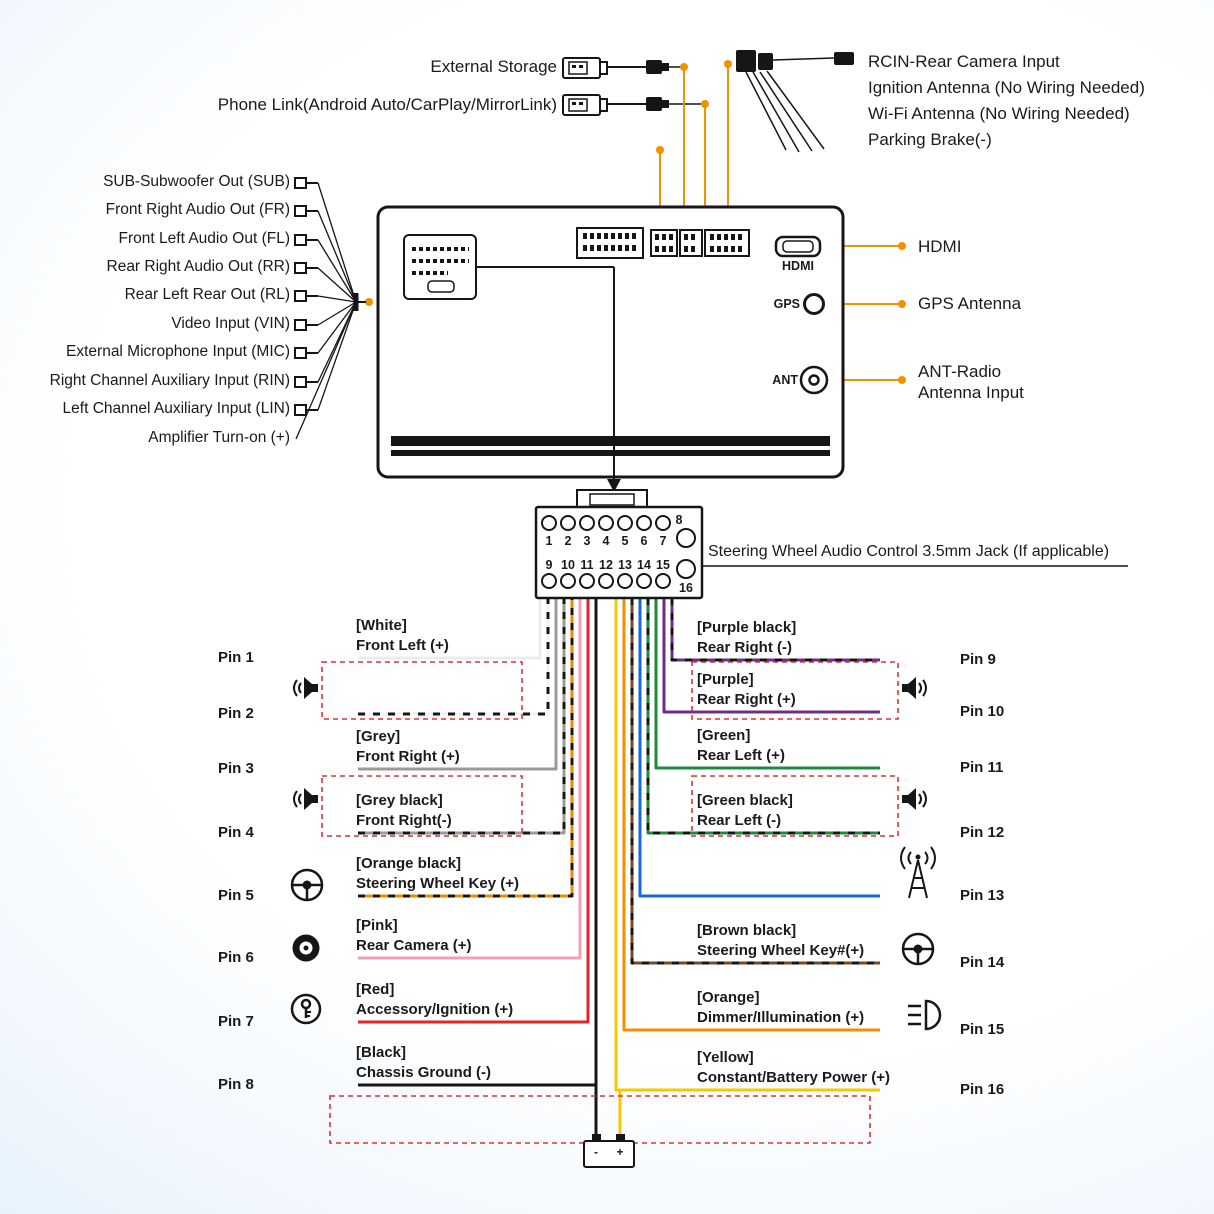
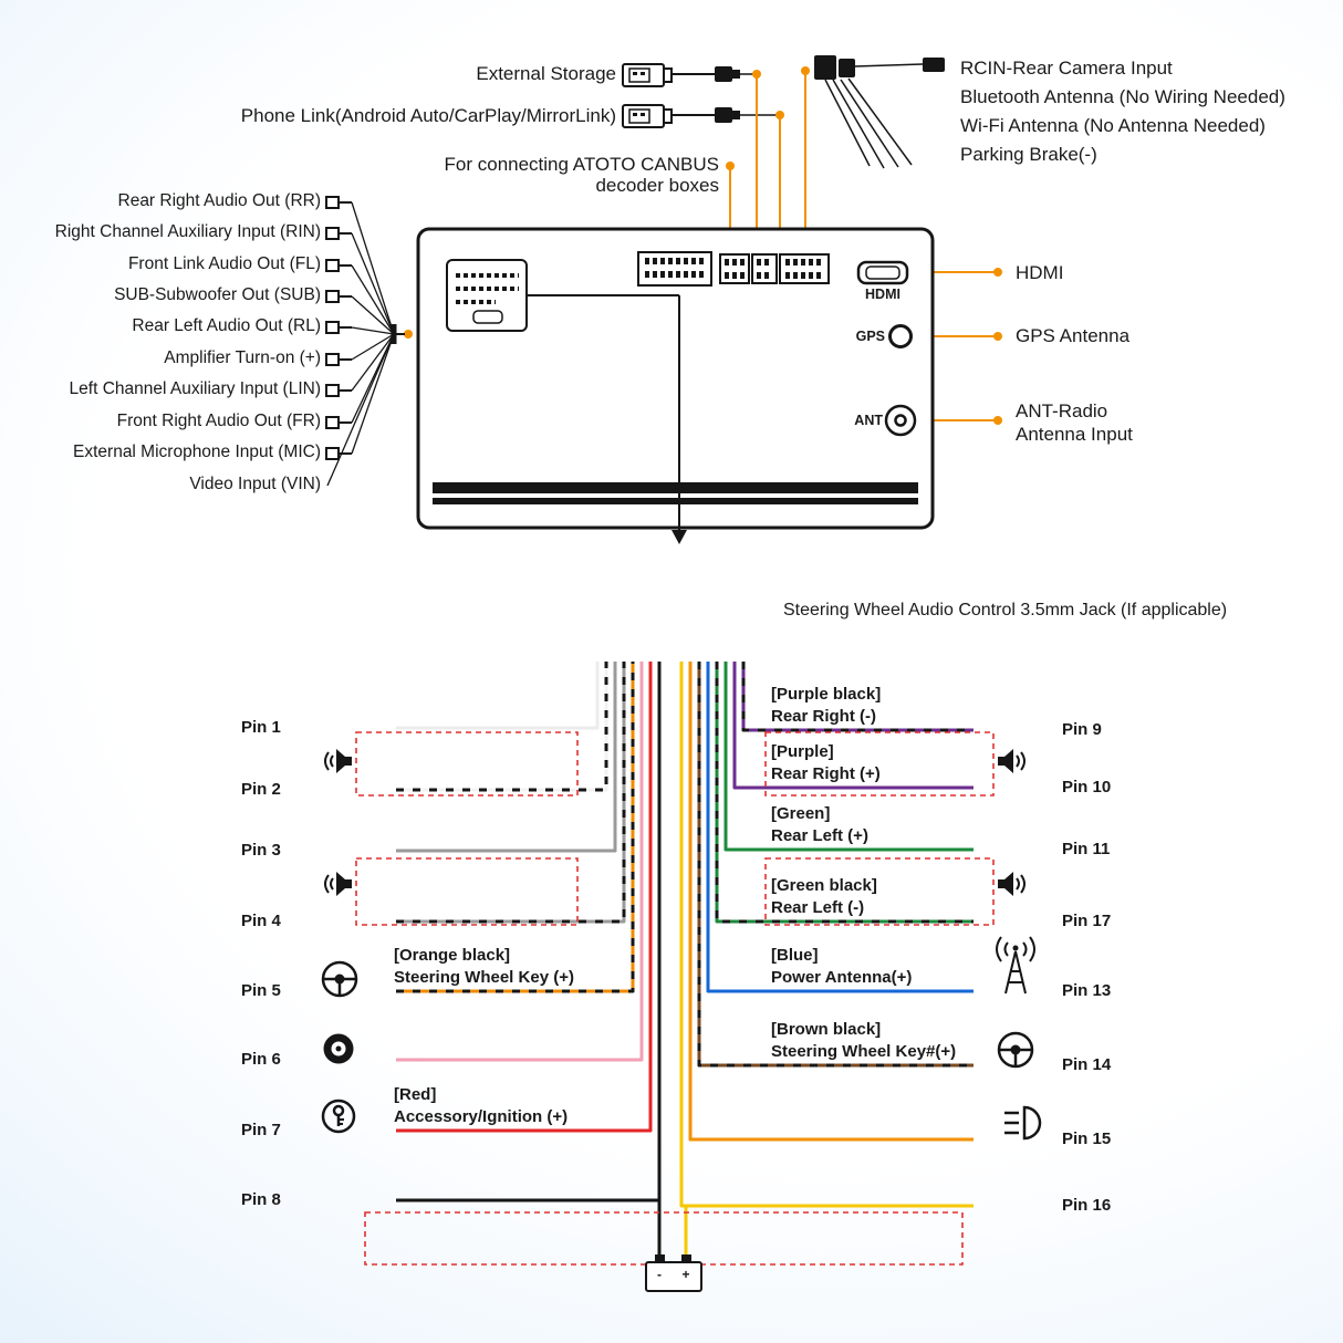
- 1
- 2
- 3
- 4
- 5
- 6
- 7
- 8
- 9
- 10
- 11
- 12
- 13
- 14
- 15
- 16
  -
  +
  External Storage
  Phone Link(Android Auto/CarPlay/MirrorLink)
+ For connecting ATOTO CANBUS
+ decoder boxes
  RCIN-Rear Camera Input
- Ignition Antenna (No Wiring Needed)
+ Bluetooth Antenna (No Wiring Needed)
- Wi-Fi Antenna (No Wiring Needed)
+ Wi-Fi Antenna (No Antenna Needed)
  Parking Brake(-)
- SUB-Subwoofer Out (SUB)
+ Rear Right Audio Out (RR)
- Front Right Audio Out (FR)
+ Right Channel Auxiliary Input (RIN)
- Front Left Audio Out (FL)
+ Front Link Audio Out (FL)
- Rear Right Audio Out (RR)
+ SUB-Subwoofer Out (SUB)
- Rear Left Rear Out (RL)
+ Rear Left Audio Out (RL)
- Video Input (VIN)
+ Amplifier Turn-on (+)
- External Microphone Input (MIC)
+ Left Channel Auxiliary Input (LIN)
- Right Channel Auxiliary Input (RIN)
+ Front Right Audio Out (FR)
- Left Channel Auxiliary Input (LIN)
+ External Microphone Input (MIC)
- Amplifier Turn-on (+)
+ Video Input (VIN)
  HDMI
  GPS
  ANT
  HDMI
  GPS Antenna
  ANT-Radio
  Antenna Input
  Steering Wheel Audio Control 3.5mm Jack (If applicable)
  Pin 1
  Pin 2
  Pin 3
  Pin 4
  Pin 5
  Pin 6
  Pin 7
  Pin 8
- [White]
- Front Left (+)
- [Grey]
- Front Right (+)
- [Grey black]
- Front Right(-)
  [Orange black]
  Steering Wheel Key (+)
- [Pink]
- Rear Camera (+)
  [Red]
  Accessory/Ignition (+)
- [Black]
- Chassis Ground (-)
  Pin 9
  Pin 10
  Pin 11
- Pin 12
+ Pin 17
  Pin 13
  Pin 14
  Pin 15
  Pin 16
  [Purple black]
  Rear Right (-)
  [Purple]
  Rear Right (+)
  [Green]
  Rear Left (+)
  [Green black]
  Rear Left (-)
+ [Blue]
+ Power Antenna(+)
  [Brown black]
  Steering Wheel Key#(+)
- [Orange]
- Dimmer/Illumination (+)
- [Yellow]
- Constant/Battery Power (+)
